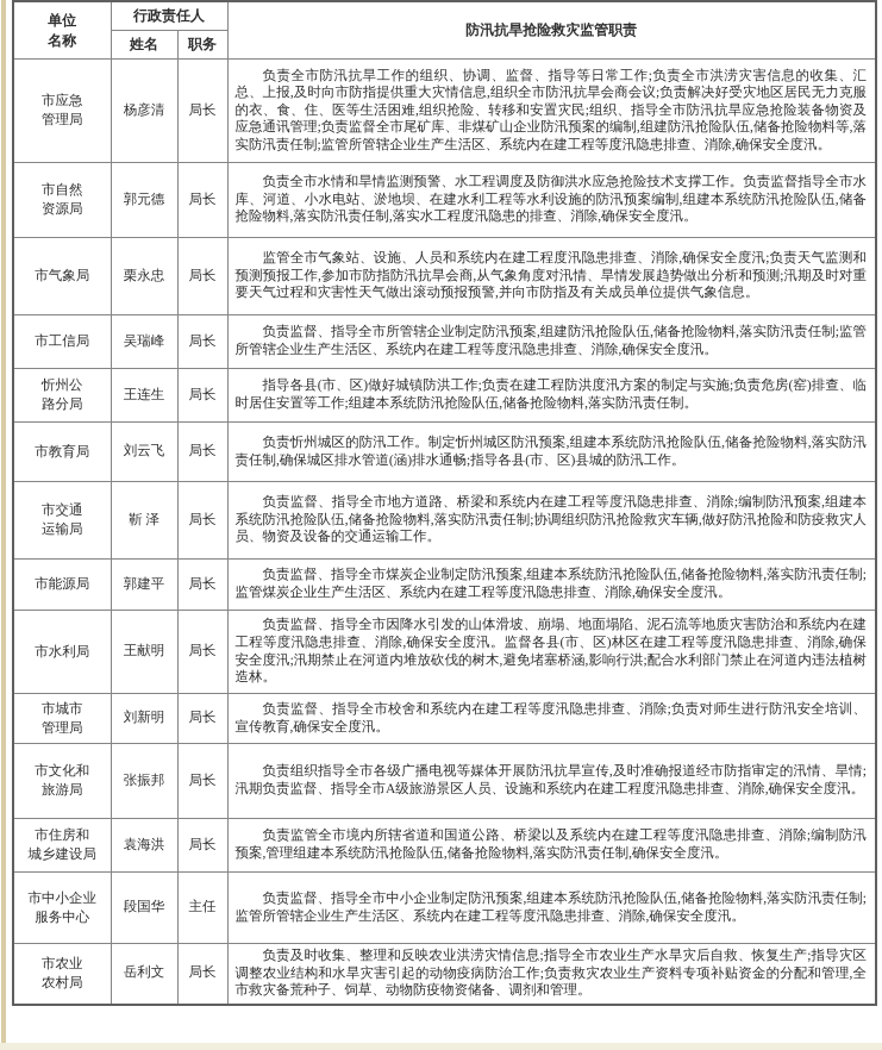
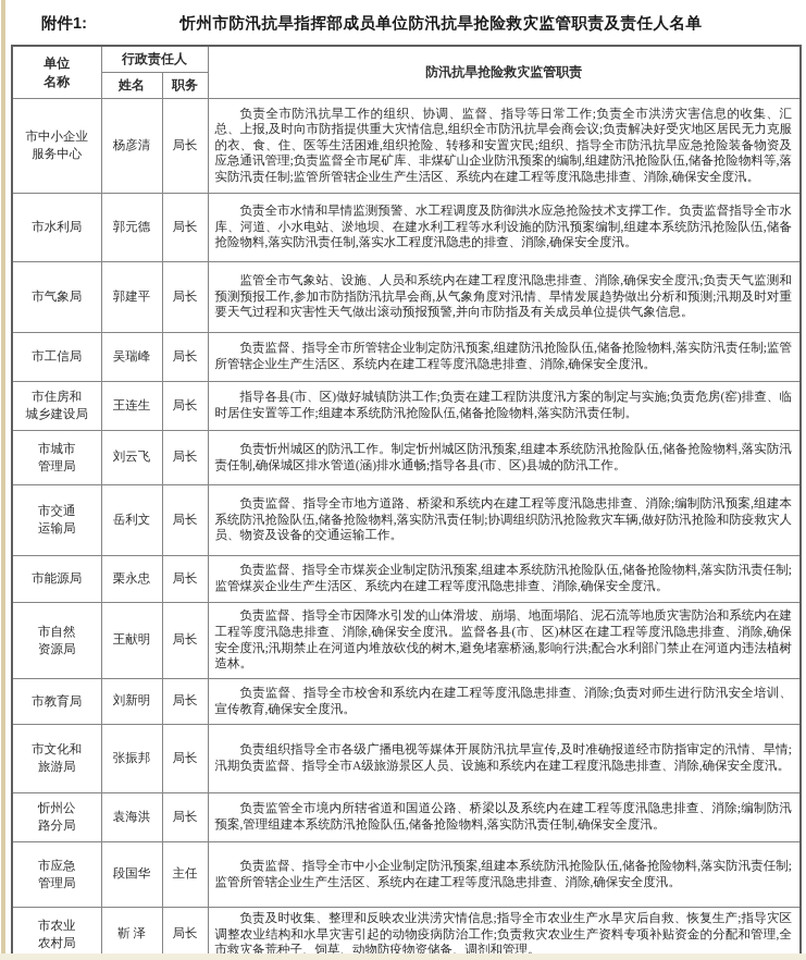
+ 附件1:
+ 忻州市防汛抗旱指挥部成员单位防汛抗旱抢险救灾监管职责及责任人名单
  单位 名称	行政责任人	防汛抗旱抢险救灾监管职责
  姓名	职务
- 市应急 管理局	杨彦清	局长	负责全市防汛抗旱工作的组织、协调、监督、指导等日常工作;负责全市洪涝灾害信息的收集、汇总、上报,及时向市防指提供重大灾情信息,组织全市防汛抗旱会商会议;负责解决好受灾地区居民无力克服的衣、食、住、医等生活困难,组织抢险、转移和安置灾民;组织、指导全市防汛抗旱应急抢险装备物资及应急通讯管理;负责监督全市尾矿库、非煤矿山企业防汛预案的编制,组建防汛抢险队伍,储备抢险物料等,落实防汛责任制;监管所管辖企业生产生活区、系统内在建工程等度汛隐患排查、消除,确保安全度汛。
+ 市中小企业 服务中心	杨彦清	局长	负责全市防汛抗旱工作的组织、协调、监督、指导等日常工作;负责全市洪涝灾害信息的收集、汇总、上报,及时向市防指提供重大灾情信息,组织全市防汛抗旱会商会议;负责解决好受灾地区居民无力克服的衣、食、住、医等生活困难,组织抢险、转移和安置灾民;组织、指导全市防汛抗旱应急抢险装备物资及应急通讯管理;负责监督全市尾矿库、非煤矿山企业防汛预案的编制,组建防汛抢险队伍,储备抢险物料等,落实防汛责任制;监管所管辖企业生产生活区、系统内在建工程等度汛隐患排查、消除,确保安全度汛。
- 市自然 资源局	郭元德	局长	负责全市水情和旱情监测预警、水工程调度及防御洪水应急抢险技术支撑工作。负责监督指导全市水库、河道、小水电站、淤地坝、在建水利工程等水利设施的防汛预案编制,组建本系统防汛抢险队伍,储备抢险物料,落实防汛责任制,落实水工程度汛隐患的排查、消除,确保安全度汛。
+ 市水利局	郭元德	局长	负责全市水情和旱情监测预警、水工程调度及防御洪水应急抢险技术支撑工作。负责监督指导全市水库、河道、小水电站、淤地坝、在建水利工程等水利设施的防汛预案编制,组建本系统防汛抢险队伍,储备抢险物料,落实防汛责任制,落实水工程度汛隐患的排查、消除,确保安全度汛。
- 市气象局	栗永忠	局长	监管全市气象站、设施、人员和系统内在建工程度汛隐患排查、消除,确保安全度汛;负责天气监测和预测预报工作,参加市防指防汛抗旱会商,从气象角度对汛情、旱情发展趋势做出分析和预测;汛期及时对重要天气过程和灾害性天气做出滚动预报预警,并向市防指及有关成员单位提供气象信息。
+ 市气象局	郭建平	局长	监管全市气象站、设施、人员和系统内在建工程度汛隐患排查、消除,确保安全度汛;负责天气监测和预测预报工作,参加市防指防汛抗旱会商,从气象角度对汛情、旱情发展趋势做出分析和预测;汛期及时对重要天气过程和灾害性天气做出滚动预报预警,并向市防指及有关成员单位提供气象信息。
  市工信局	吴瑞峰	局长	负责监督、指导全市所管辖企业制定防汛预案,组建防汛抢险队伍,储备抢险物料,落实防汛责任制;监管所管辖企业生产生活区、系统内在建工程等度汛隐患排查、消除,确保安全度汛。
- 忻州公 路分局	王连生	局长	指导各县(市、区)做好城镇防洪工作;负责在建工程防洪度汛方案的制定与实施;负责危房(窑)排查、临时居住安置等工作;组建本系统防汛抢险队伍,储备抢险物料,落实防汛责任制。
+ 市住房和 城乡建设局	王连生	局长	指导各县(市、区)做好城镇防洪工作;负责在建工程防洪度汛方案的制定与实施;负责危房(窑)排查、临时居住安置等工作;组建本系统防汛抢险队伍,储备抢险物料,落实防汛责任制。
- 市教育局	刘云飞	局长	负责忻州城区的防汛工作。制定忻州城区防汛预案,组建本系统防汛抢险队伍,储备抢险物料,落实防汛责任制,确保城区排水管道(涵)排水通畅;指导各县(市、区)县城的防汛工作。
+ 市城市 管理局	刘云飞	局长	负责忻州城区的防汛工作。制定忻州城区防汛预案,组建本系统防汛抢险队伍,储备抢险物料,落实防汛责任制,确保城区排水管道(涵)排水通畅;指导各县(市、区)县城的防汛工作。
- 市交通 运输局	靳 泽	局长	负责监督、指导全市地方道路、桥梁和系统内在建工程等度汛隐患排查、消除;编制防汛预案,组建本系统防汛抢险队伍,储备抢险物料,落实防汛责任制;协调组织防汛抢险救灾车辆,做好防汛抢险和防疫救灾人员、物资及设备的交通运输工作。
+ 市交通 运输局	岳利文	局长	负责监督、指导全市地方道路、桥梁和系统内在建工程等度汛隐患排查、消除;编制防汛预案,组建本系统防汛抢险队伍,储备抢险物料,落实防汛责任制;协调组织防汛抢险救灾车辆,做好防汛抢险和防疫救灾人员、物资及设备的交通运输工作。
- 市能源局	郭建平	局长	负责监督、指导全市煤炭企业制定防汛预案,组建本系统防汛抢险队伍,储备抢险物料,落实防汛责任制;监管煤炭企业生产生活区、系统内在建工程等度汛隐患排查、消除,确保安全度汛。
+ 市能源局	栗永忠	局长	负责监督、指导全市煤炭企业制定防汛预案,组建本系统防汛抢险队伍,储备抢险物料,落实防汛责任制;监管煤炭企业生产生活区、系统内在建工程等度汛隐患排查、消除,确保安全度汛。
- 市水利局	王献明	局长	负责监督、指导全市因降水引发的山体滑坡、崩塌、地面塌陷、泥石流等地质灾害防治和系统内在建工程等度汛隐患排查、消除,确保安全度汛。监督各县(市、区)林区在建工程等度汛隐患排查、消除,确保安全度汛;汛期禁止在河道内堆放砍伐的树木,避免堵塞桥涵,影响行洪;配合水利部门禁止在河道内违法植树造林。
+ 市自然 资源局	王献明	局长	负责监督、指导全市因降水引发的山体滑坡、崩塌、地面塌陷、泥石流等地质灾害防治和系统内在建工程等度汛隐患排查、消除,确保安全度汛。监督各县(市、区)林区在建工程等度汛隐患排查、消除,确保安全度汛;汛期禁止在河道内堆放砍伐的树木,避免堵塞桥涵,影响行洪;配合水利部门禁止在河道内违法植树造林。
- 市城市 管理局	刘新明	局长	负责监督、指导全市校舍和系统内在建工程等度汛隐患排查、消除;负责对师生进行防汛安全培训、宣传教育,确保安全度汛。
+ 市教育局	刘新明	局长	负责监督、指导全市校舍和系统内在建工程等度汛隐患排查、消除;负责对师生进行防汛安全培训、宣传教育,确保安全度汛。
  市文化和 旅游局	张振邦	局长	负责组织指导全市各级广播电视等媒体开展防汛抗旱宣传,及时准确报道经市防指审定的汛情、旱情;汛期负责监督、指导全市A级旅游景区人员、设施和系统内在建工程度汛隐患排查、消除,确保安全度汛。
- 市住房和 城乡建设局	袁海洪	局长	负责监管全市境内所辖省道和国道公路、桥梁以及系统内在建工程等度汛隐患排查、消除;编制防汛预案,管理组建本系统防汛抢险队伍,储备抢险物料,落实防汛责任制,确保安全度汛。
+ 忻州公 路分局	袁海洪	局长	负责监管全市境内所辖省道和国道公路、桥梁以及系统内在建工程等度汛隐患排查、消除;编制防汛预案,管理组建本系统防汛抢险队伍,储备抢险物料,落实防汛责任制,确保安全度汛。
- 市中小企业 服务中心	段国华	主任	负责监督、指导全市中小企业制定防汛预案,组建本系统防汛抢险队伍,储备抢险物料,落实防汛责任制;监管所管辖企业生产生活区、系统内在建工程等度汛隐患排查、消除,确保安全度汛。
+ 市应急 管理局	段国华	主任	负责监督、指导全市中小企业制定防汛预案,组建本系统防汛抢险队伍,储备抢险物料,落实防汛责任制;监管所管辖企业生产生活区、系统内在建工程等度汛隐患排查、消除,确保安全度汛。
- 市农业 农村局	岳利文	局长	负责及时收集、整理和反映农业洪涝灾情信息;指导全市农业生产水旱灾后自救、恢复生产;指导灾区调整农业结构和水旱灾害引起的动物疫病防治工作;负责救灾农业生产资料专项补贴资金的分配和管理,全市救灾备荒种子、饲草、动物防疫物资储备、调剂和管理。
+ 市农业 农村局	靳 泽	局长	负责及时收集、整理和反映农业洪涝灾情信息;指导全市农业生产水旱灾后自救、恢复生产;指导灾区调整农业结构和水旱灾害引起的动物疫病防治工作;负责救灾农业生产资料专项补贴资金的分配和管理,全市救灾备荒种子、饲草、动物防疫物资储备、调剂和管理。
